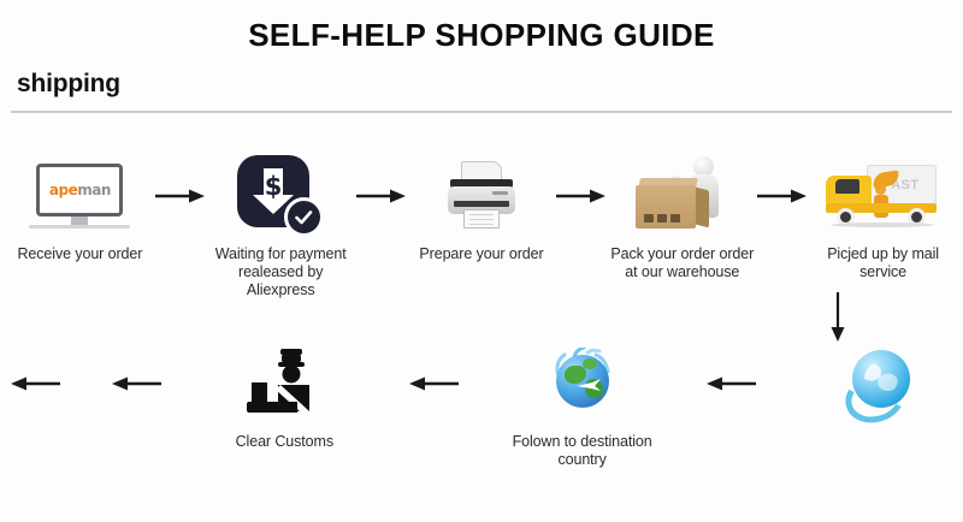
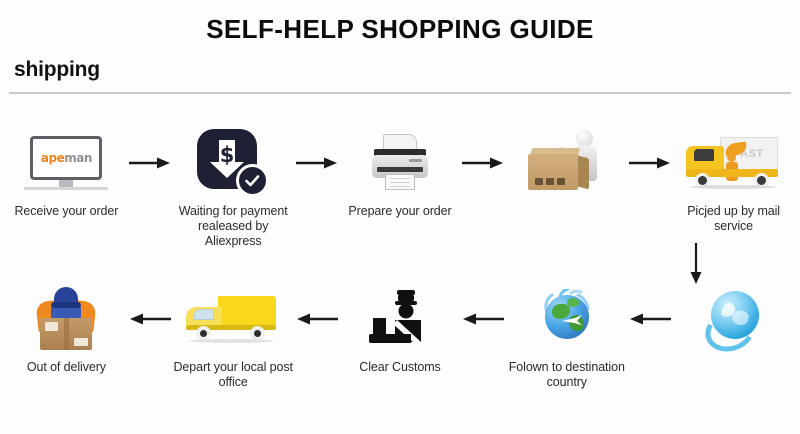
  SELF-HELP SHOPPING GUIDE
  shipping
  apeman
  Receive your order
  $
  Waiting for payment realeased by Aliexpress
  Prepare your order
- Pack your order order at our warehouse
  AST
  Picjed up by mail service
  Folown to destination country
  Clear Customs
+ Depart your local post office
+ Out of delivery
